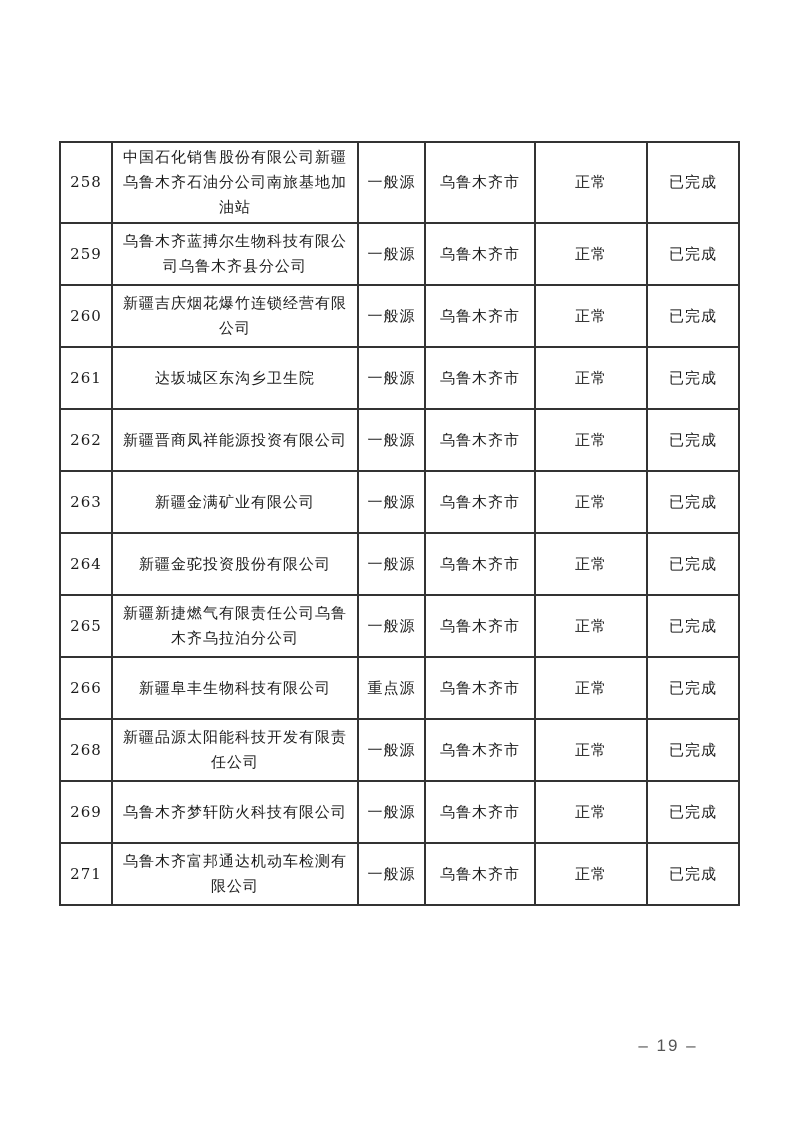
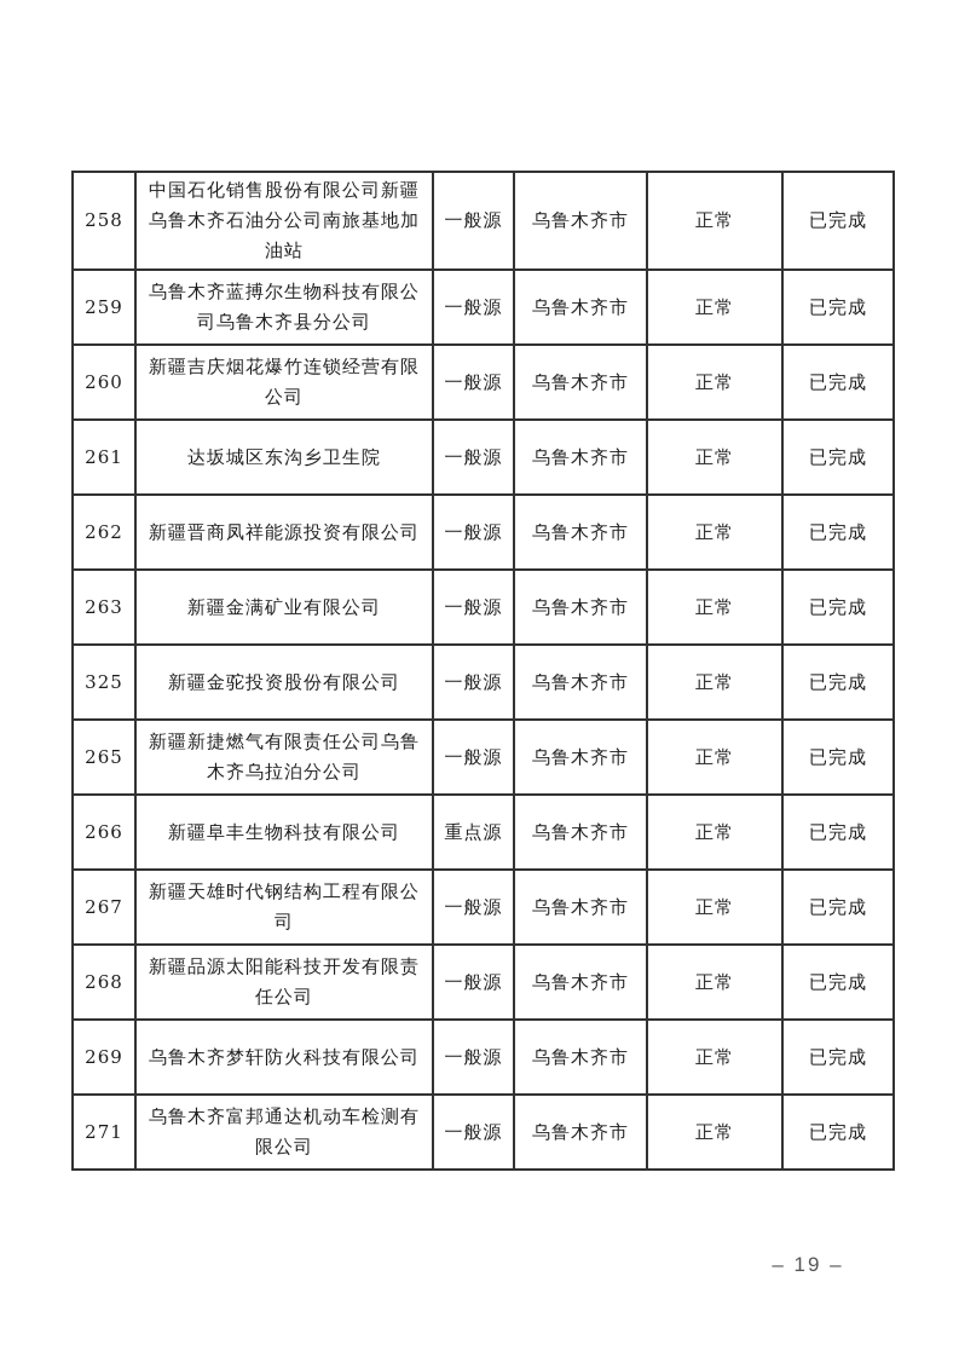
  258	中国石化销售股份有限公司新疆乌鲁木齐石油分公司南旅基地加油站	一般源	乌鲁木齐市	正常	已完成
  259	乌鲁木齐蓝搏尔生物科技有限公司乌鲁木齐县分公司	一般源	乌鲁木齐市	正常	已完成
  260	新疆吉庆烟花爆竹连锁经营有限公司	一般源	乌鲁木齐市	正常	已完成
  261	达坂城区东沟乡卫生院	一般源	乌鲁木齐市	正常	已完成
  262	新疆晋商凤祥能源投资有限公司	一般源	乌鲁木齐市	正常	已完成
  263	新疆金满矿业有限公司	一般源	乌鲁木齐市	正常	已完成
- 264	新疆金驼投资股份有限公司	一般源	乌鲁木齐市	正常	已完成
+ 325	新疆金驼投资股份有限公司	一般源	乌鲁木齐市	正常	已完成
  265	新疆新捷燃气有限责任公司乌鲁木齐乌拉泊分公司	一般源	乌鲁木齐市	正常	已完成
  266	新疆阜丰生物科技有限公司	重点源	乌鲁木齐市	正常	已完成
+ 267	新疆天雄时代钢结构工程有限公司	一般源	乌鲁木齐市	正常	已完成
  268	新疆品源太阳能科技开发有限责任公司	一般源	乌鲁木齐市	正常	已完成
  269	乌鲁木齐梦轩防火科技有限公司	一般源	乌鲁木齐市	正常	已完成
  271	乌鲁木齐富邦通达机动车检测有限公司	一般源	乌鲁木齐市	正常	已完成
  – 19 –
